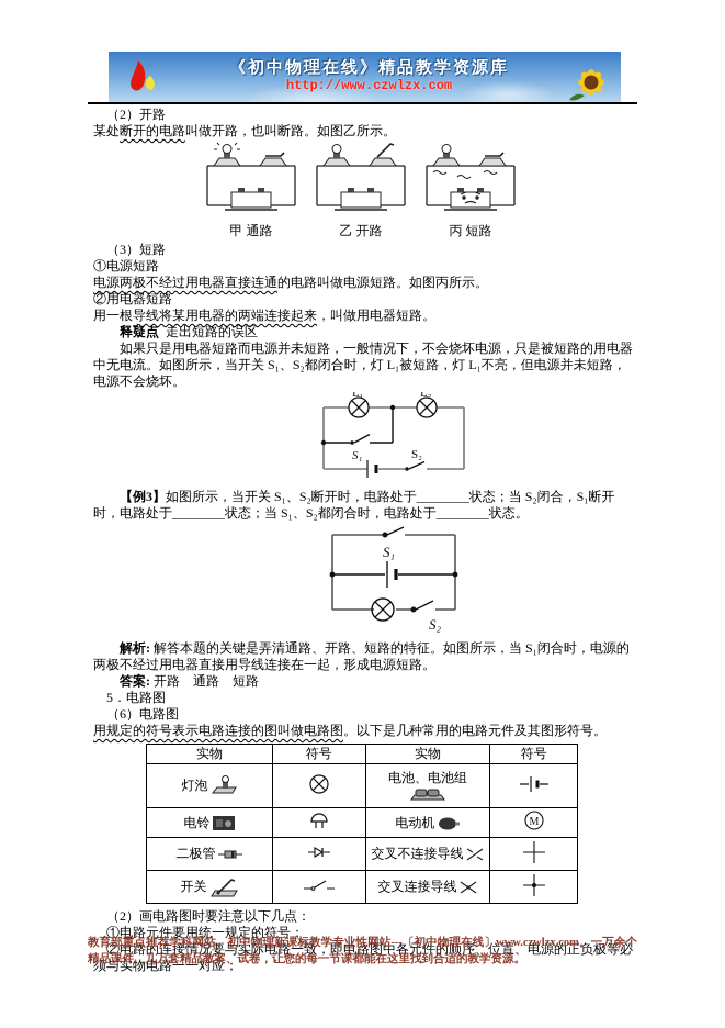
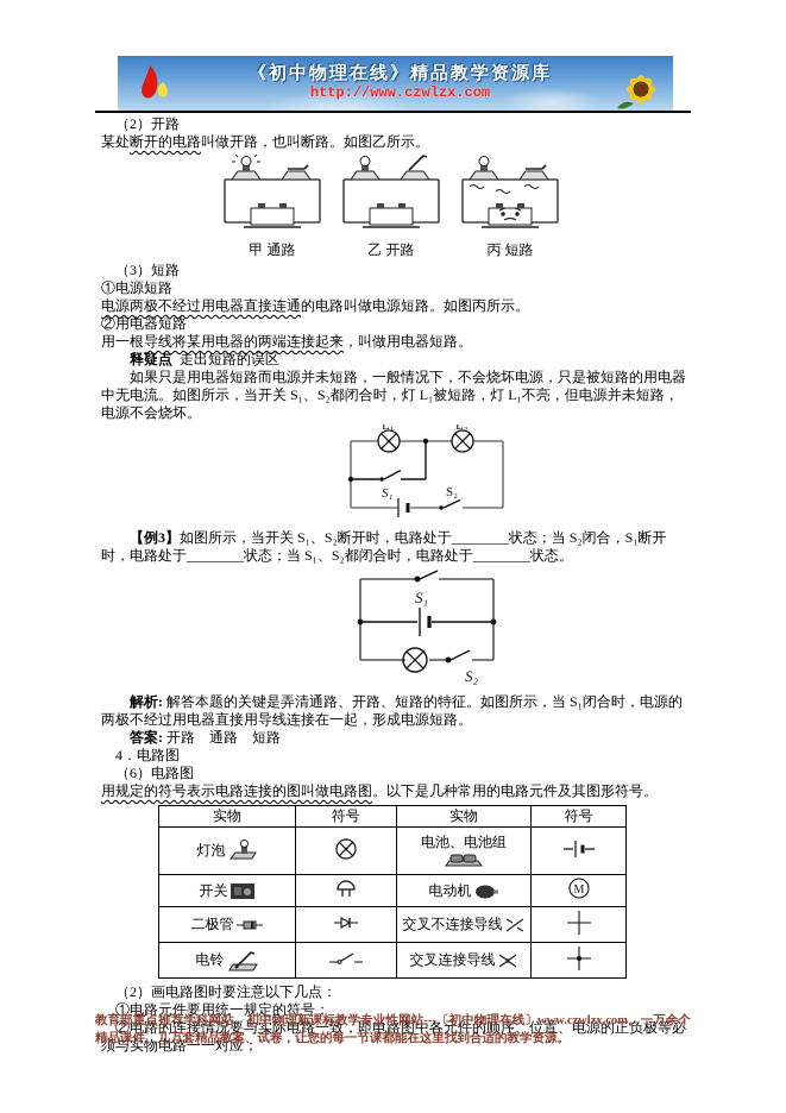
  《初中物理在线》精品教学资源库
  http://www.czwlzx.com
  （2）开路
  某处断开的电路叫做开路，也叫断路。如图乙所示。
  甲 通路
  乙 开路
  丙 短路
  （3）短路
  ①电源短路
  电源两极不经过用电器直接连通的电路叫做电源短路。如图丙所示。
  ②用电器短路
  用一根导线将某用电器的两端连接起来，叫做用电器短路。
  释疑点 走出短路的误区
  如果只是用电器短路而电源并未短路，一般情况下，不会烧坏电源，只是被短路的用电器中无电流。如图所示，当开关 S₁、S₂都闭合时，灯 L₁被短路，灯 L₁不亮，但电源并未短路，电源不会烧坏。
  L₁
  L₂
  S₁
  S₂
  【例3】如图所示，当开关 S₁、S₂断开时，电路处于________状态；当 S₂闭合，S₁断开时，电路处于________状态；当 S₁、S₂都闭合时，电路处于________状态。
  S₁
  S₂
  解析: 解答本题的关键是弄清通路、开路、短路的特征。如图所示，当 S₁闭合时，电源的两极不经过用电器直接用导线连接在一起，形成电源短路。
  答案: 开路 通路 短路
- 5．电路图
+ 4．电路图
  （6）电路图
  用规定的符号表示电路连接的图叫做电路图。以下是几种常用的电路元件及其图形符号。
  实物	符号	实物	符号
  灯泡		电池、电池组
- 电铃		电动机	M
+ 开关		电动机	M
  二极管		交叉不连接导线
- 开关		交叉连接导线
+ 电铃		交叉连接导线
  （2）画电路图时要注意以下几点：
  ①电路元件要用统一规定的符号；
  ②电路的连接情况要与实际电路一致，即电路图中各元件的顺序、位置、电源的正负极等必须与实物电路一一对应；
  教育部重点推荐学科网站、初中物理新课标教学专业性网站---〔初中物理在线〕www.czwlzx.com。一万余个精品课件、几万套精品教案、试卷，让您的每一节课都能在这里找到合适的教学资源。
